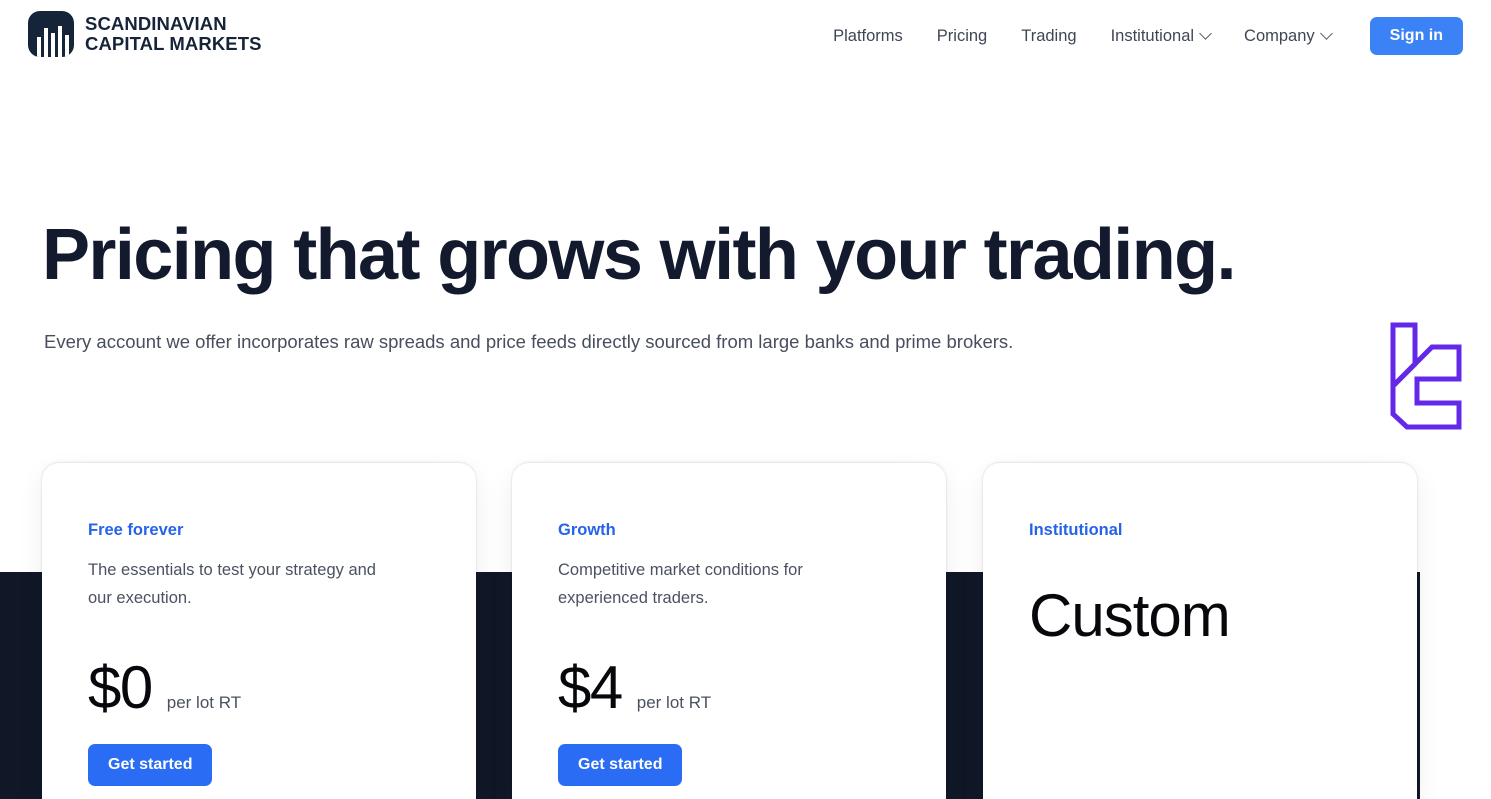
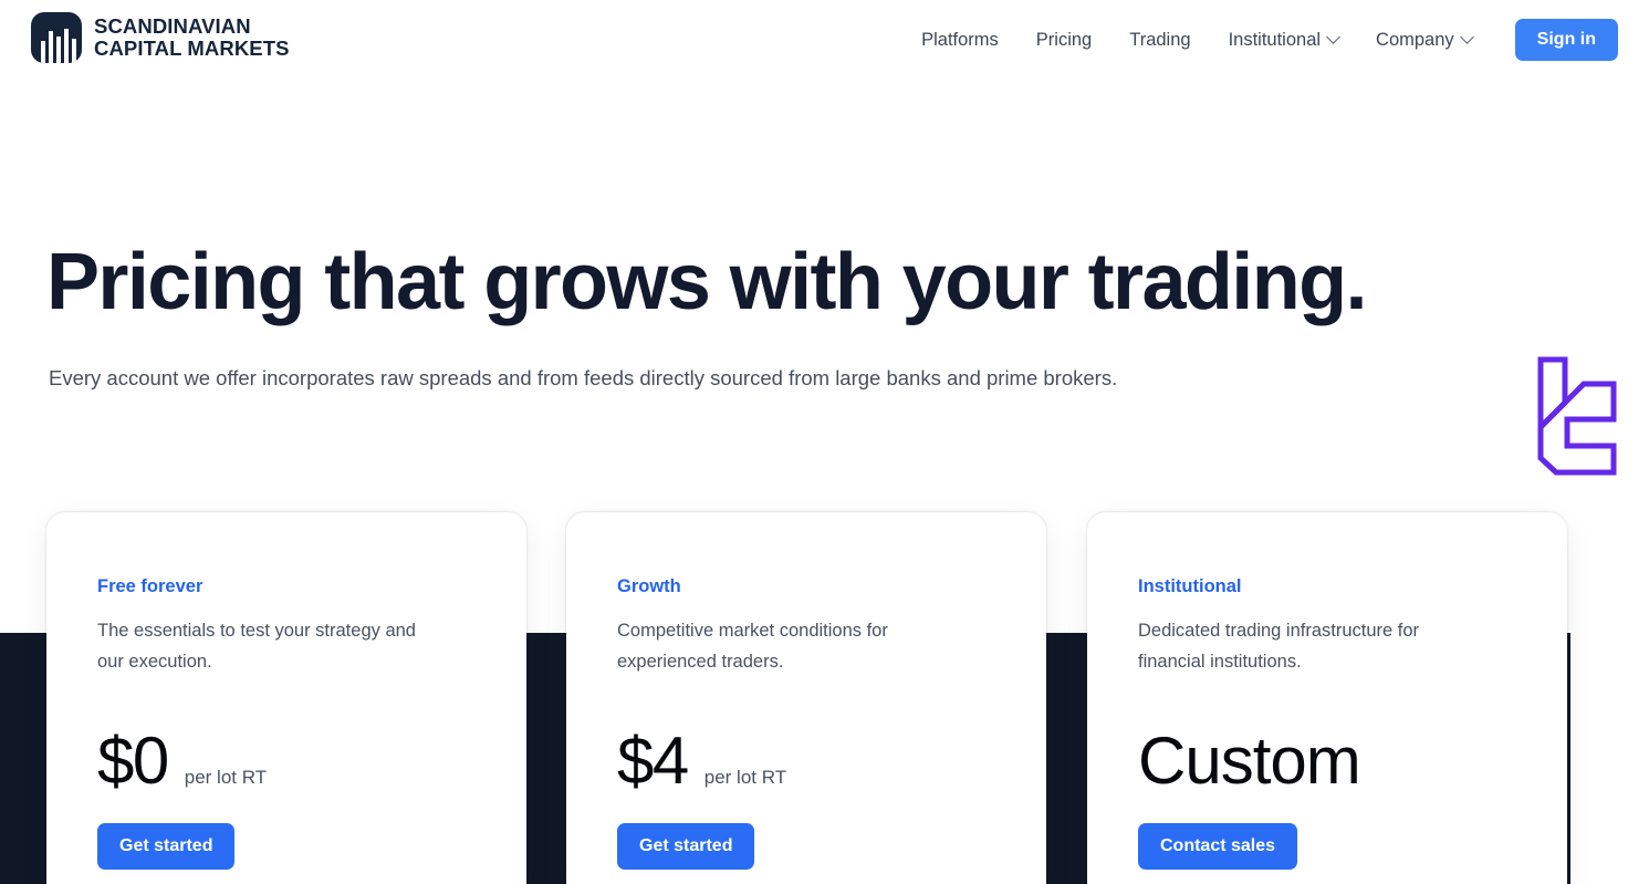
  Pricing that grows with your trading.
- Every account we offer incorporates raw spreads and price feeds directly sourced from large banks and prime brokers.
+ Every account we offer incorporates raw spreads and from feeds directly sourced from large banks and prime brokers.
  SCANDINAVIAN
  CAPITAL MARKETS
  Platforms
  Pricing
  Trading
  Institutional
  Company
  Sign in
  Free forever
  The essentials to test your strategy and our execution.
  $0
  per lot RT
  Get started
  Growth
  Competitive market conditions for experienced traders.
  $4
  per lot RT
  Get started
  Institutional
+ Dedicated trading infrastructure for financial institutions.
  Custom
+ Contact sales
